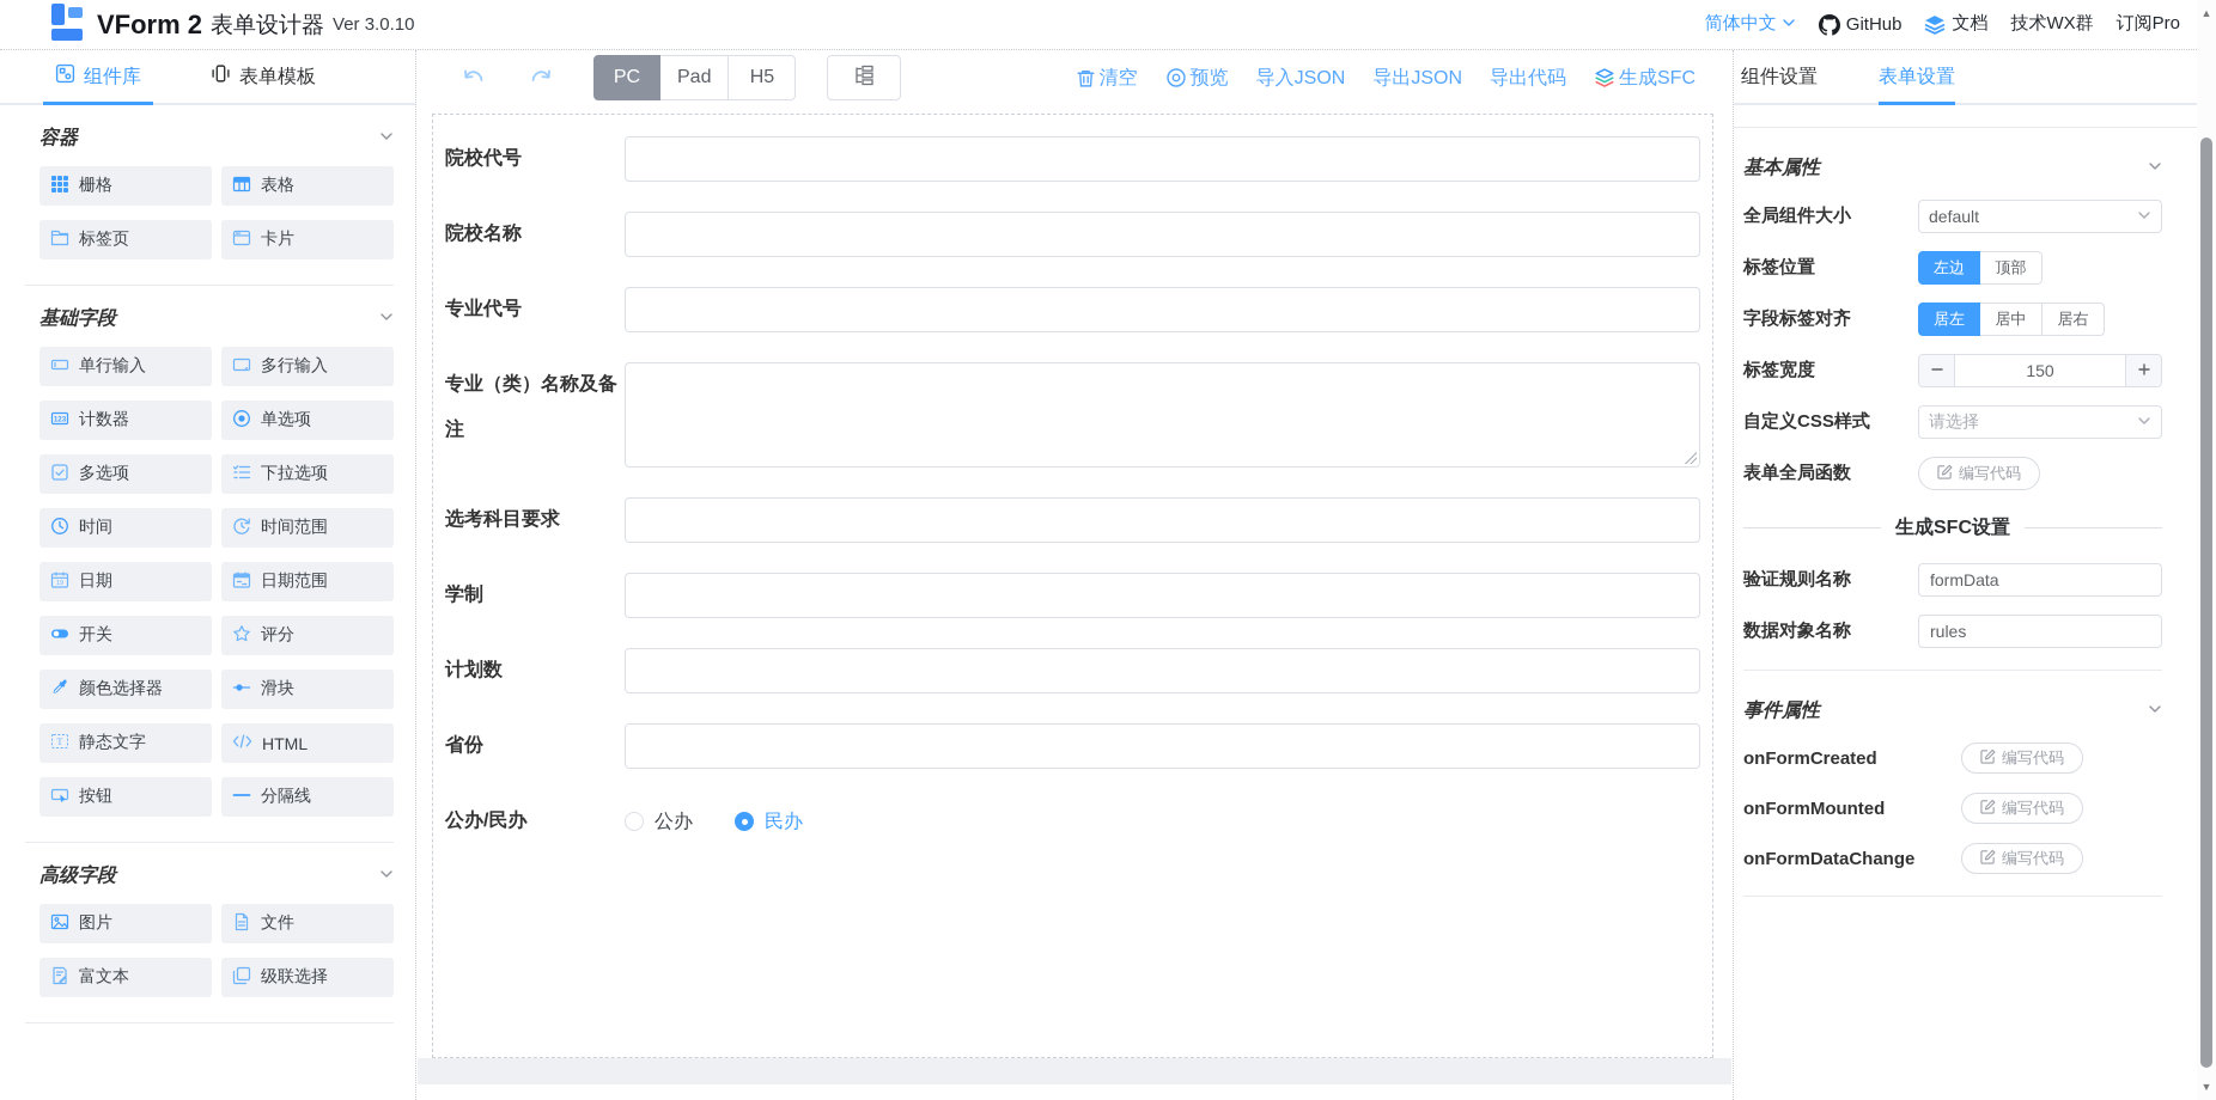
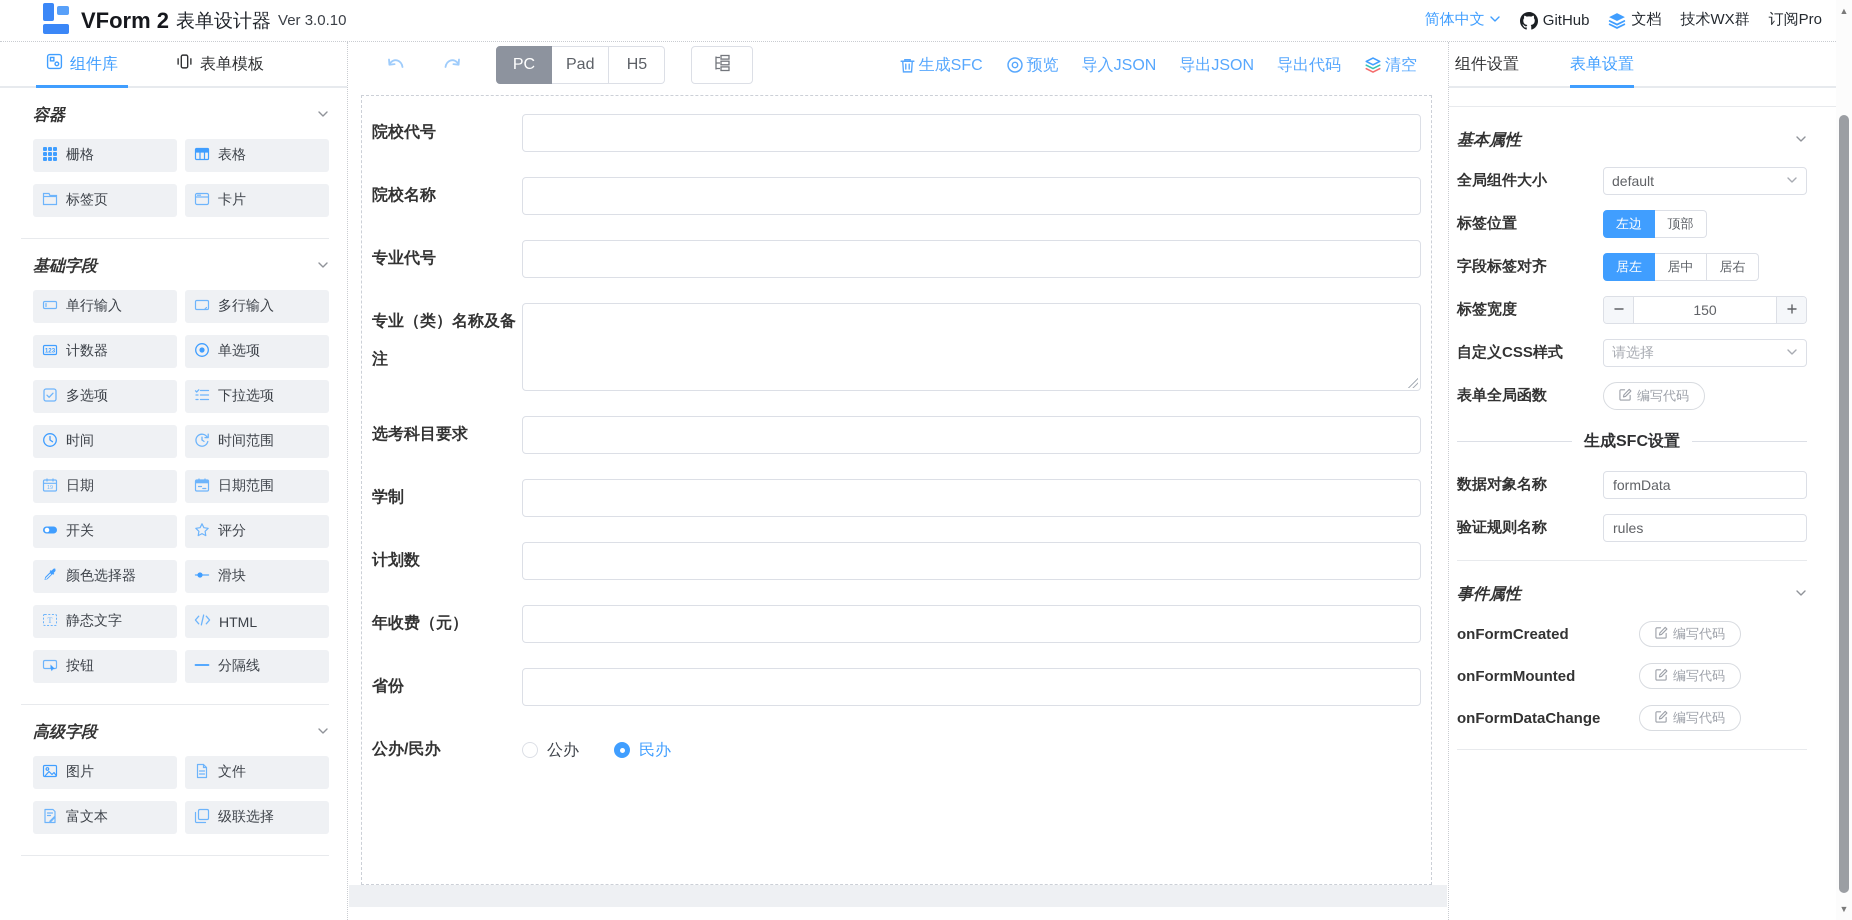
  VForm 2
  表单设计器
  Ver 3.0.10
  简体中文
  GitHub
  文档
  技术WX群
  订阅Pro
  组件库
  表单模板
  容器
  栅格
  表格
  标签页
  卡片
  基础字段
  单行输入
  多行输入
  计数器
  单选项
  多选项
  下拉选项
  时间
  时间范围
  日期
  日期范围
  开关
  评分
  颜色选择器
  滑块
  T
  静态文字
  HTML
  按钮
  分隔线
  高级字段
  图片
  文件
  富文本
  级联选择
  PC
  Pad
  H5
- 清空
+ 生成SFC
  预览
  导入JSON
  导出JSON
  导出代码
- 生成SFC
+ 清空
  院校代号
  院校名称
  专业代号
  专业（类）名称及备注
  选考科目要求
  学制
  计划数
+ 年收费（元）
  省份
  公办/民办
  公办
  民办
  组件设置
  表单设置
  基本属性
  全局组件大小
  default
  标签位置
  左边
  顶部
  字段标签对齐
  居左
  居中
  居右
  标签宽度
  150
  自定义CSS样式
  请选择
  表单全局函数
  编写代码
  生成SFC设置
- 验证规则名称
+ 数据对象名称
  formData
- 数据对象名称
+ 验证规则名称
  rules
  事件属性
  onFormCreated
  编写代码
  onFormMounted
  编写代码
  onFormDataChange
  编写代码
  ▲
  ▼
